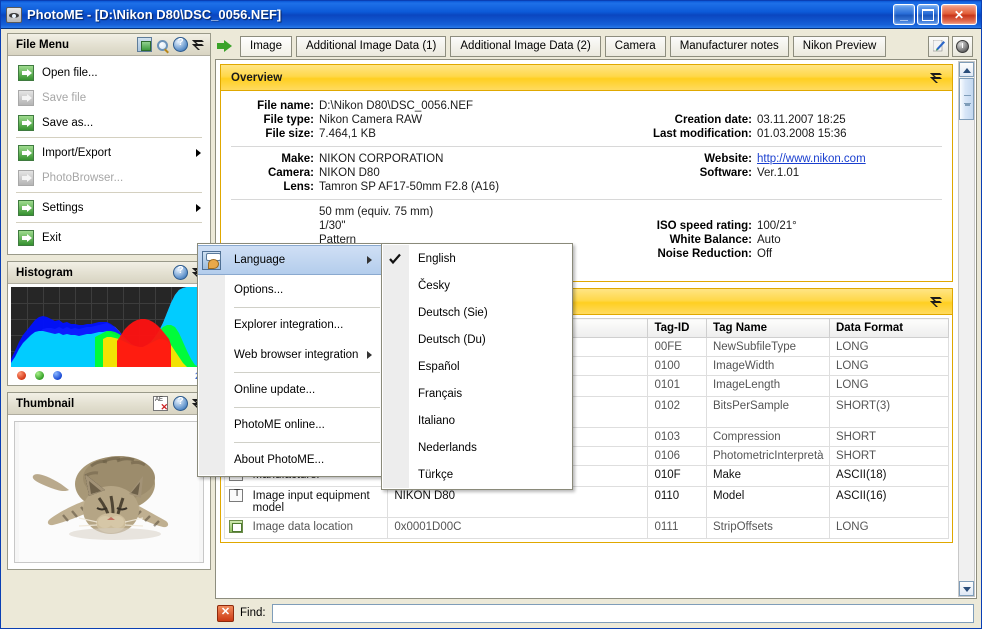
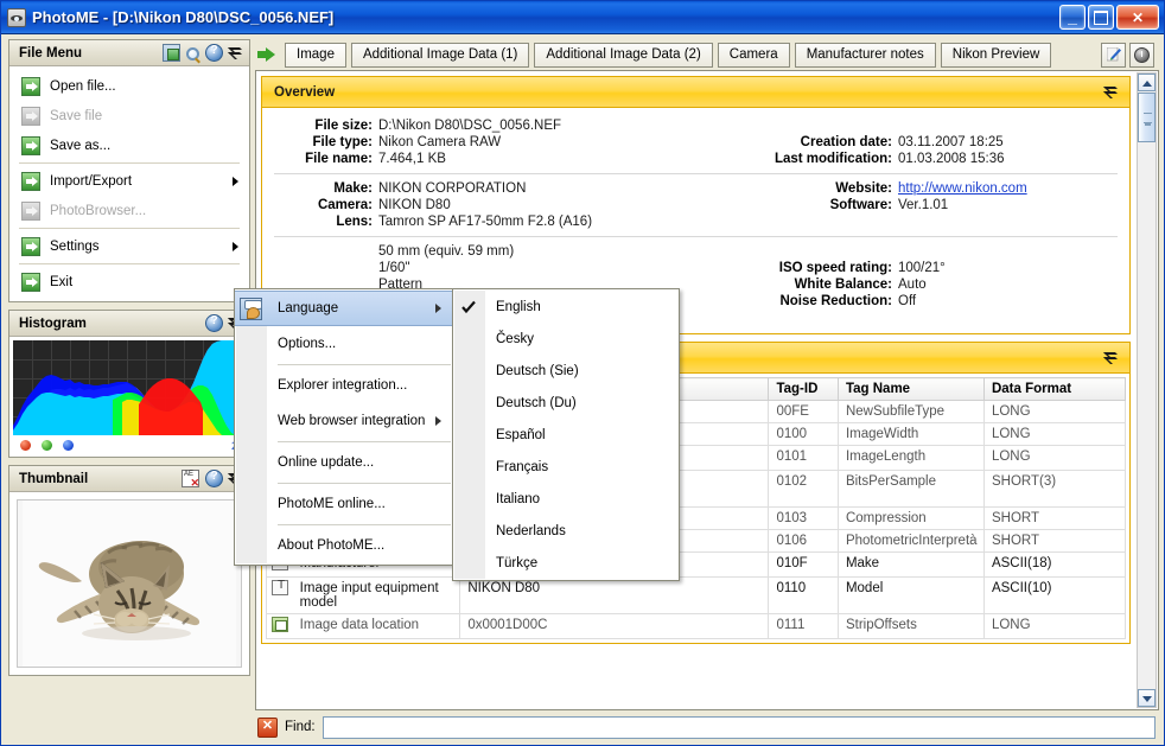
  PhotoME - [D:\Nikon D80\DSC_0056.NEF]
  _
  ✕
  File Menu
  Open file...
  Save file
  Save as...
  Import/Export
  PhotoBrowser...
  Settings
  Exit
  Histogram
  Thumbnail
  Image
  Additional Image Data (1)
  Additional Image Data (2)
  Camera
  Manufacturer notes
  Nikon Preview
  Overview
- File name:	D:\Nikon D80\DSC_0056.NEF
+ File size:	D:\Nikon D80\DSC_0056.NEF
  File type:	Nikon Camera RAW		Creation date:	03.11.2007 18:25
- File size:	7.464,1 KB		Last modification:	01.03.2008 15:36
+ File name:	7.464,1 KB		Last modification:	01.03.2008 15:36
  Make:	NIKON CORPORATION		Website:	http://www.nikon.com
  Camera:	NIKON D80		Software:	Ver.1.01
  Lens:	Tamron SP AF17-50mm F2.8 (A16)
- 	50 mm (equiv. 75 mm)
+ 	50 mm (equiv. 59 mm)
- 	1/30"		ISO speed rating:	100/21°
+ 	1/60"		ISO speed rating:	100/21°
  	Pattern		White Balance:	Auto
  			Noise Reduction:	Off
  			Tag-ID	Tag Name	Data Format
  			00FE	NewSubfileType	LONG
  			0100	ImageWidth	LONG
- 	Image input equipment model	NIKON D80	0110	Model	ASCII(16)
+ 	Image input equipment model	NIKON D80	0110	Model	ASCII(10)
  	Image data location	0x0001D00C	0111	StripOffsets	LONG
  Find:
  Language
  Options...
  Explorer integration...
  Web browser integration
  Online update...
  PhotoME online...
  About PhotoME...
  English
  Česky
  Deutsch (Sie)
  Deutsch (Du)
  Español
  Français
  Italiano
  Nederlands
  Türkçe
